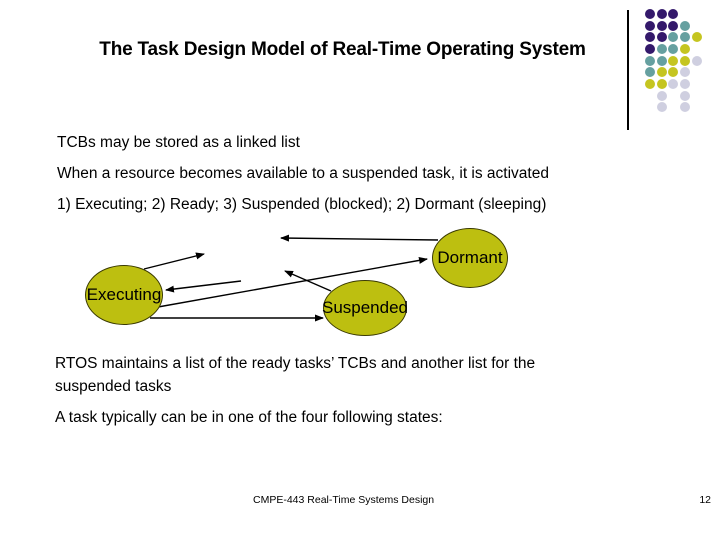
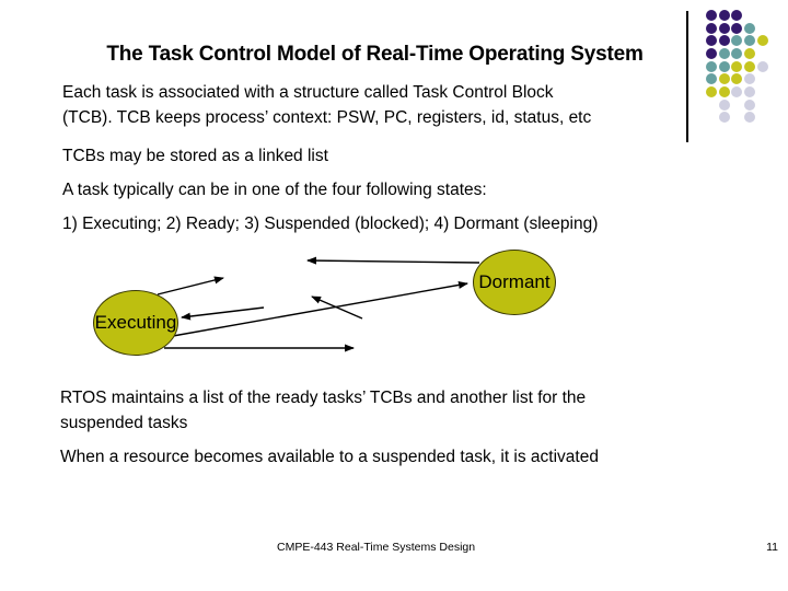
- The Task Design Model of Real-Time Operating System
+ The Task Control Model of Real-Time Operating System
+ Each task is associated with a structure called Task Control Block
+ (TCB). TCB keeps process’ context: PSW, PC, registers, id, status, etc
  TCBs may be stored as a linked list
- When a resource becomes available to a suspended task, it is activated
+ A task typically can be in one of the four following states:
- 1) Executing; 2) Ready; 3) Suspended (blocked); 2) Dormant (sleeping)
+ 1) Executing; 2) Ready; 3) Suspended (blocked); 4) Dormant (sleeping)
  RTOS maintains a list of the ready tasks’ TCBs and another list for the
  suspended tasks
- A task typically can be in one of the four following states:
+ When a resource becomes available to a suspended task, it is activated
  Dormant
  Executing
- Suspended
  CMPE-443 Real-Time Systems Design
- 12
+ 11
